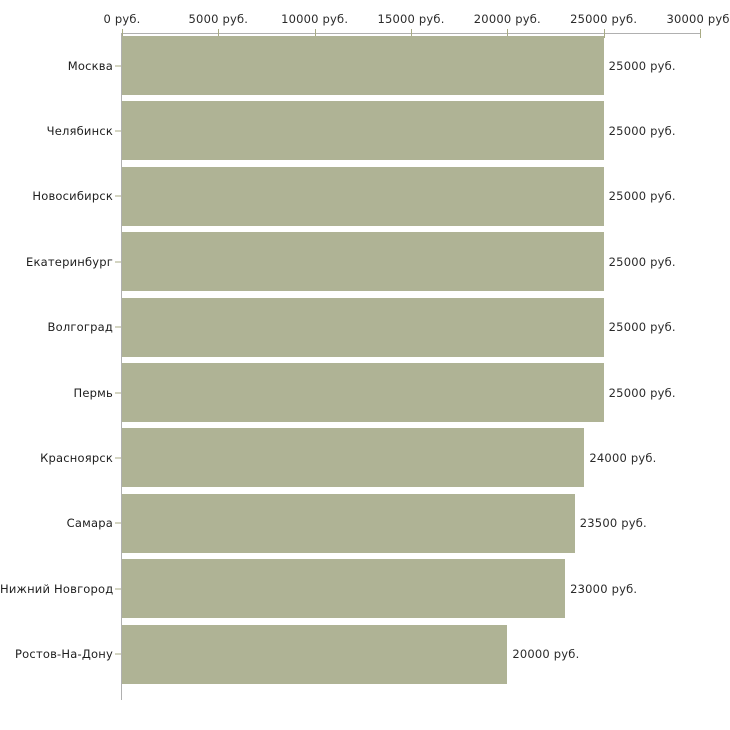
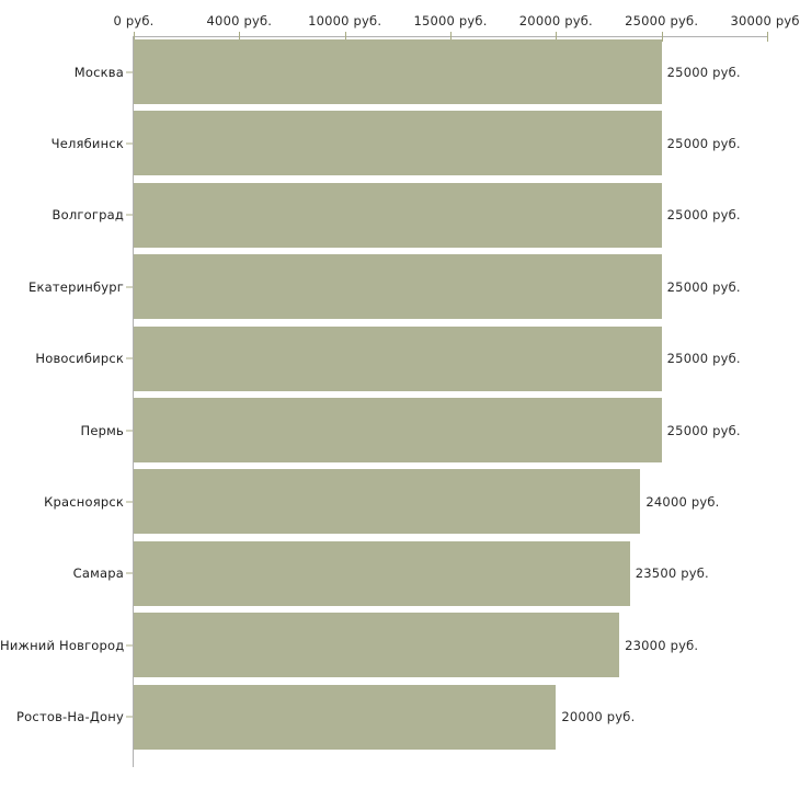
  0 руб.
- 5000 руб.
+ 4000 руб.
  10000 руб.
  15000 руб.
  20000 руб.
  25000 руб.
  30000 руб
  Москва
  Челябинск
- Новосибирск
+ Волгоград
  Екатеринбург
- Волгоград
+ Новосибирск
  Пермь
  Красноярск
  Самара
  Нижний Новгород
  Ростов-На-Дону
  25000 руб.
  25000 руб.
  25000 руб.
  25000 руб.
  25000 руб.
  25000 руб.
  24000 руб.
  23500 руб.
  23000 руб.
  20000 руб.
